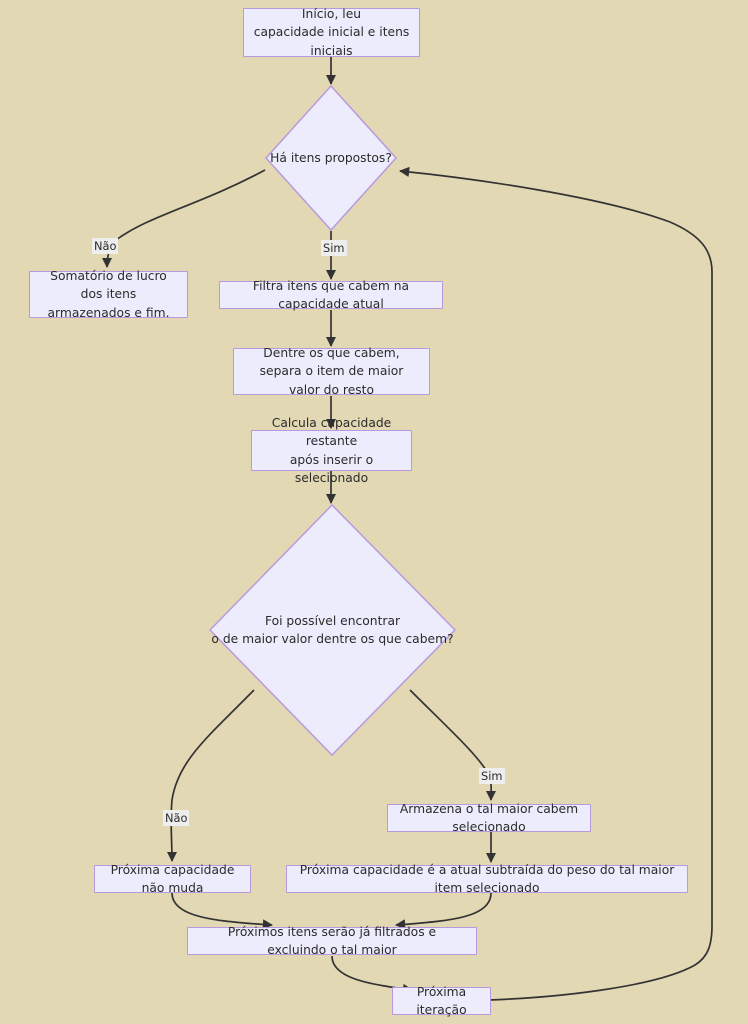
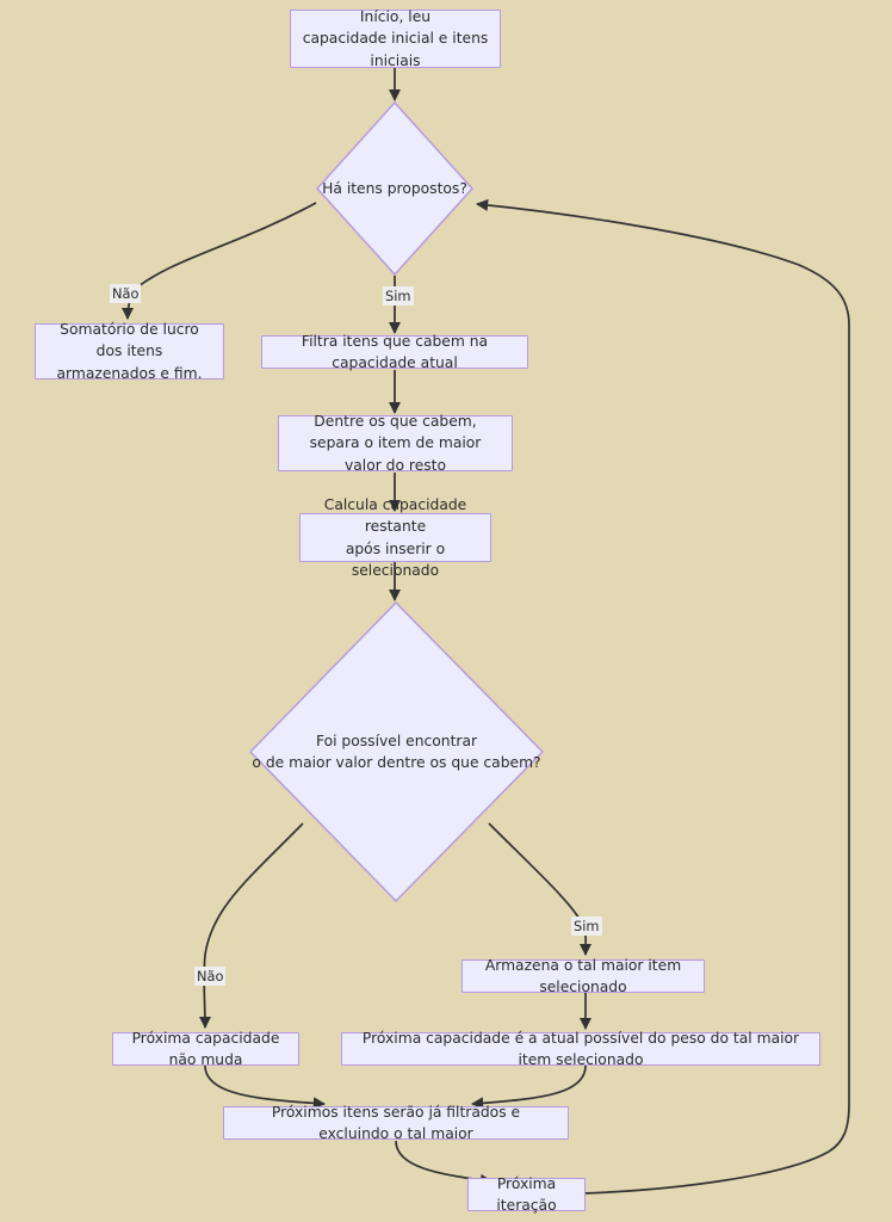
  Início, leu
  capacidade inicial e itens iniciais
  Há itens propostos?
  Somatório de lucro
  dos itens armazenados e fim.
  Filtra itens que cabem na capacidade atual
  Dentre os que cabem,
  separa o item de maior valor do resto
  Calcula capacidade restante
  após inserir o selecionado
  Foi possível encontrar
  o de maior valor dentre os que cabem?
- Armazena o tal maior cabem selecionado
+ Armazena o tal maior item selecionado
  Próxima capacidade não muda
- Próxima capacidade é a atual subtraída do peso do tal maior item selecionado
+ Próxima capacidade é a atual possível do peso do tal maior item selecionado
  Próximos itens serão já filtrados e excluindo o tal maior
  Próxima iteração
  Não
  Sim
  Não
  Sim
